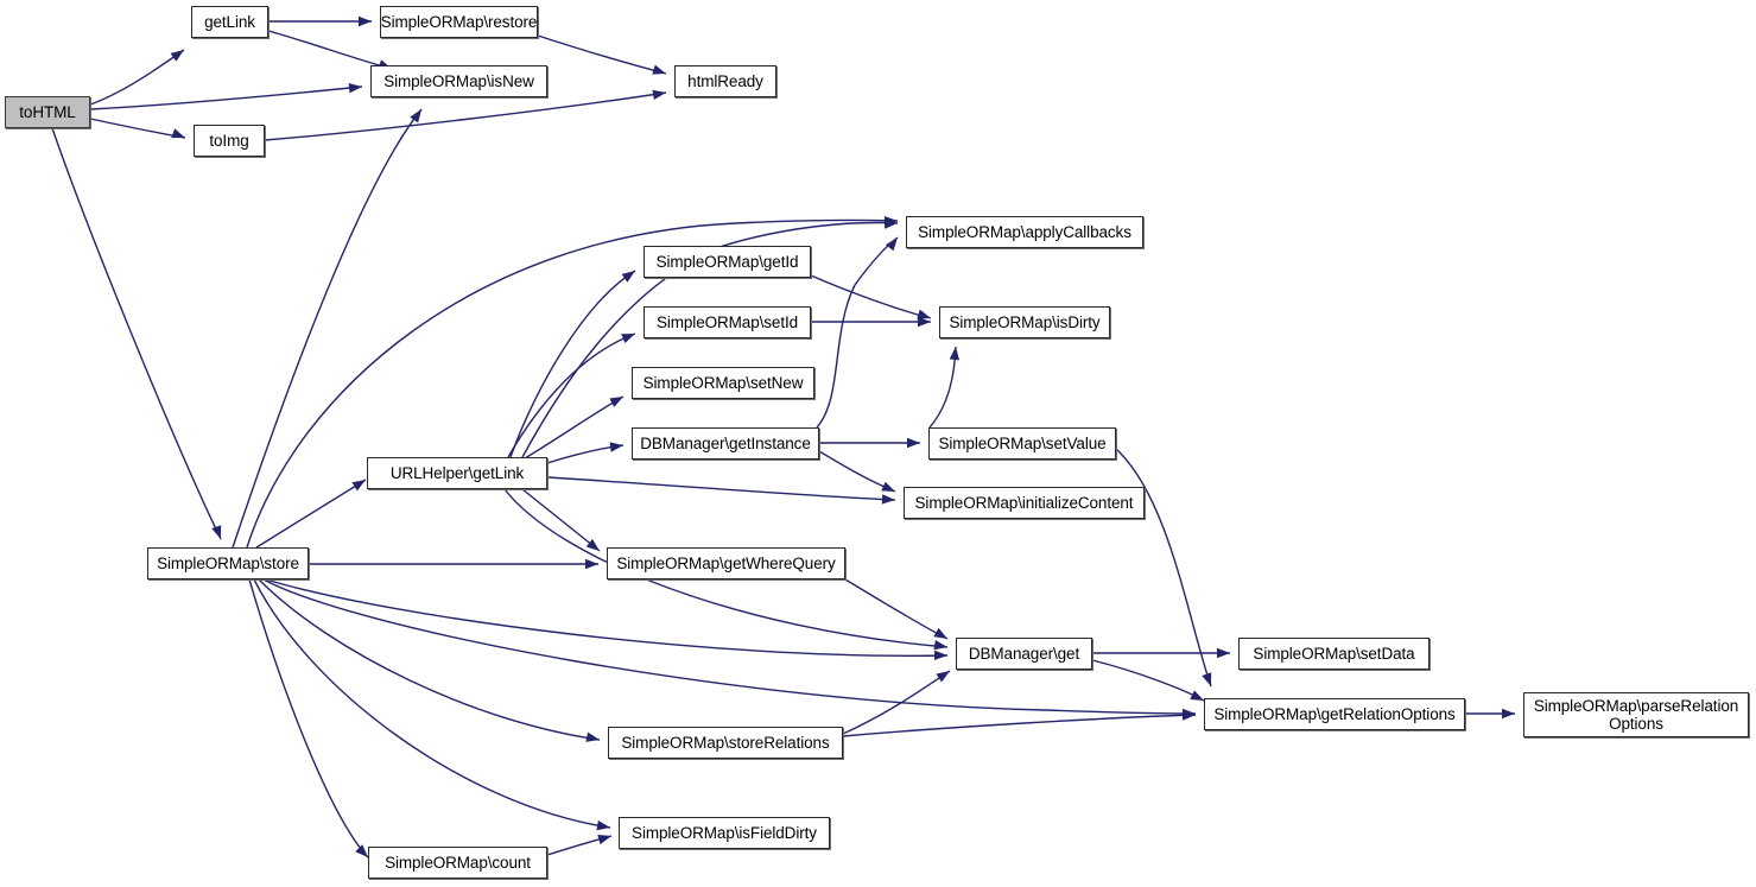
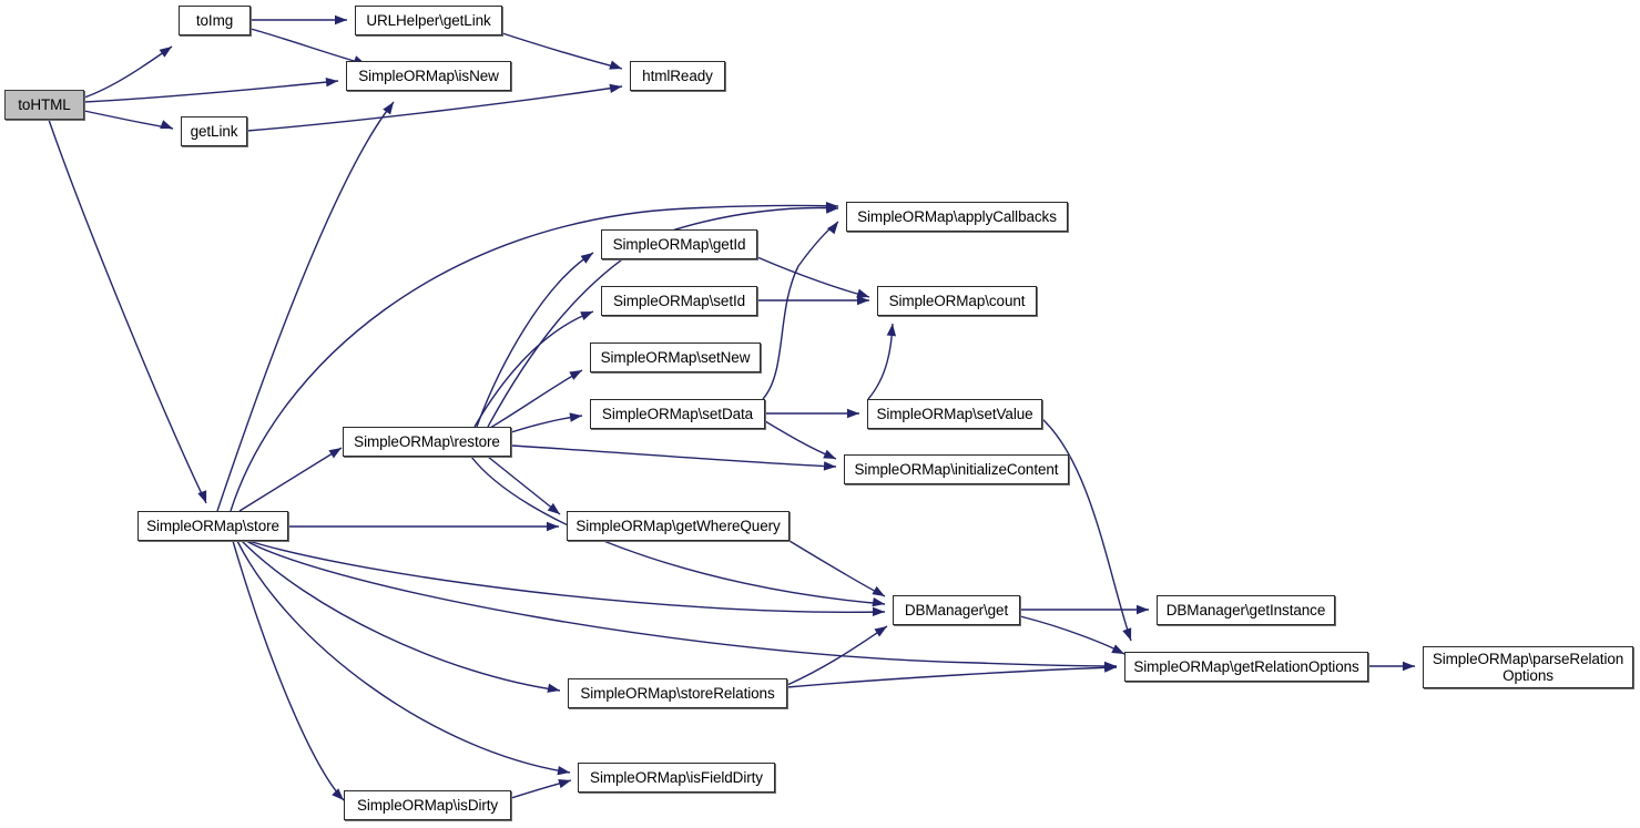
  toHTML
- getLink
+ toImg
- SimpleORMap\restore
+ URLHelper\getLink
  SimpleORMap\isNew
  htmlReady
- toImg
+ getLink
  SimpleORMap\applyCallbacks
  SimpleORMap\getId
  SimpleORMap\setId
- SimpleORMap\isDirty
+ SimpleORMap\count
  SimpleORMap\setNew
- DBManager\getInstance
+ SimpleORMap\setData
  SimpleORMap\setValue
- URLHelper\getLink
+ SimpleORMap\restore
  SimpleORMap\initializeContent
  SimpleORMap\getWhereQuery
  SimpleORMap\store
  DBManager\get
- SimpleORMap\setData
+ DBManager\getInstance
  SimpleORMap\getRelationOptions
  SimpleORMap\parseRelation
  Options
  SimpleORMap\storeRelations
  SimpleORMap\isFieldDirty
- SimpleORMap\count
+ SimpleORMap\isDirty
